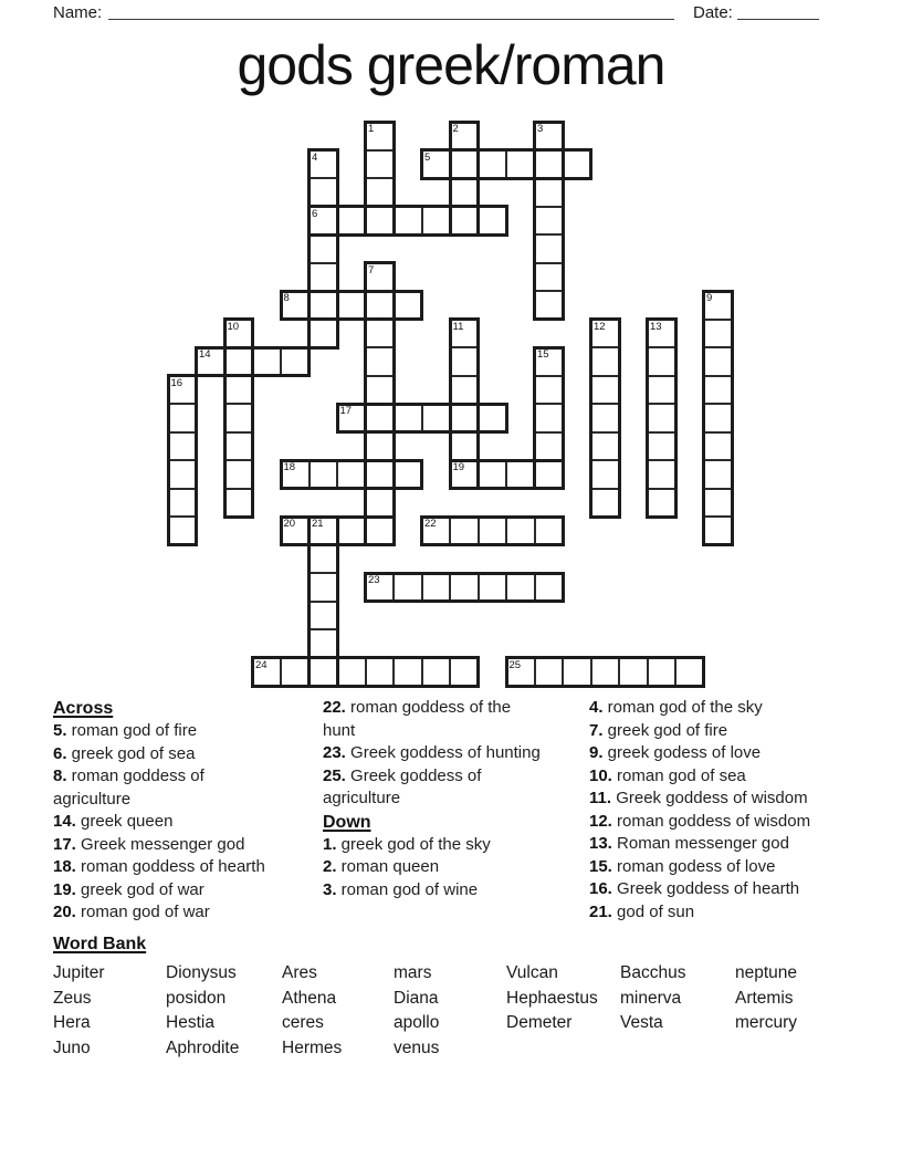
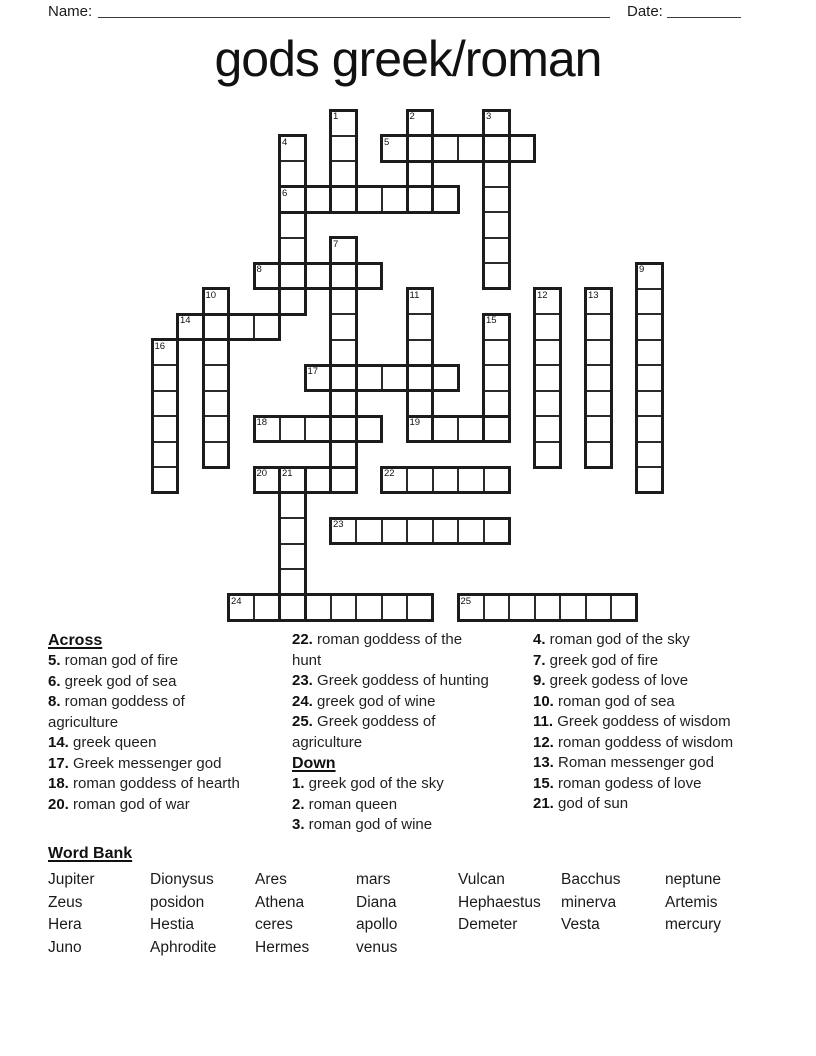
  Name:
  Date:
  gods greek/roman
  1
  2
  3
  4
  5
  6
  7
  8
  9
  10
  11
  12
  13
  14
  15
  16
  17
  18
  19
  20
  21
  22
  23
  24
  25
  Across
  5. roman god of fire
  6. greek god of sea
  8. roman goddess of
  agriculture
  14. greek queen
  17. Greek messenger god
  18. roman goddess of hearth
- 19. greek god of war
  20. roman god of war
  22. roman goddess of the
  hunt
  23. Greek goddess of hunting
+ 24. greek god of wine
  25. Greek goddess of
  agriculture
  Down
  1. greek god of the sky
  2. roman queen
  3. roman god of wine
  4. roman god of the sky
  7. greek god of fire
  9. greek godess of love
  10. roman god of sea
  11. Greek goddess of wisdom
  12. roman goddess of wisdom
  13. Roman messenger god
  15. roman godess of love
- 16. Greek goddess of hearth
  21. god of sun
  Word Bank
  Jupiter
  Zeus
  Hera
  Juno
  Dionysus
  posidon
  Hestia
  Aphrodite
  Ares
  Athena
  ceres
  Hermes
  mars
  Diana
  apollo
  venus
  Vulcan
  Hephaestus
  Demeter
  Bacchus
  minerva
  Vesta
  neptune
  Artemis
  mercury
